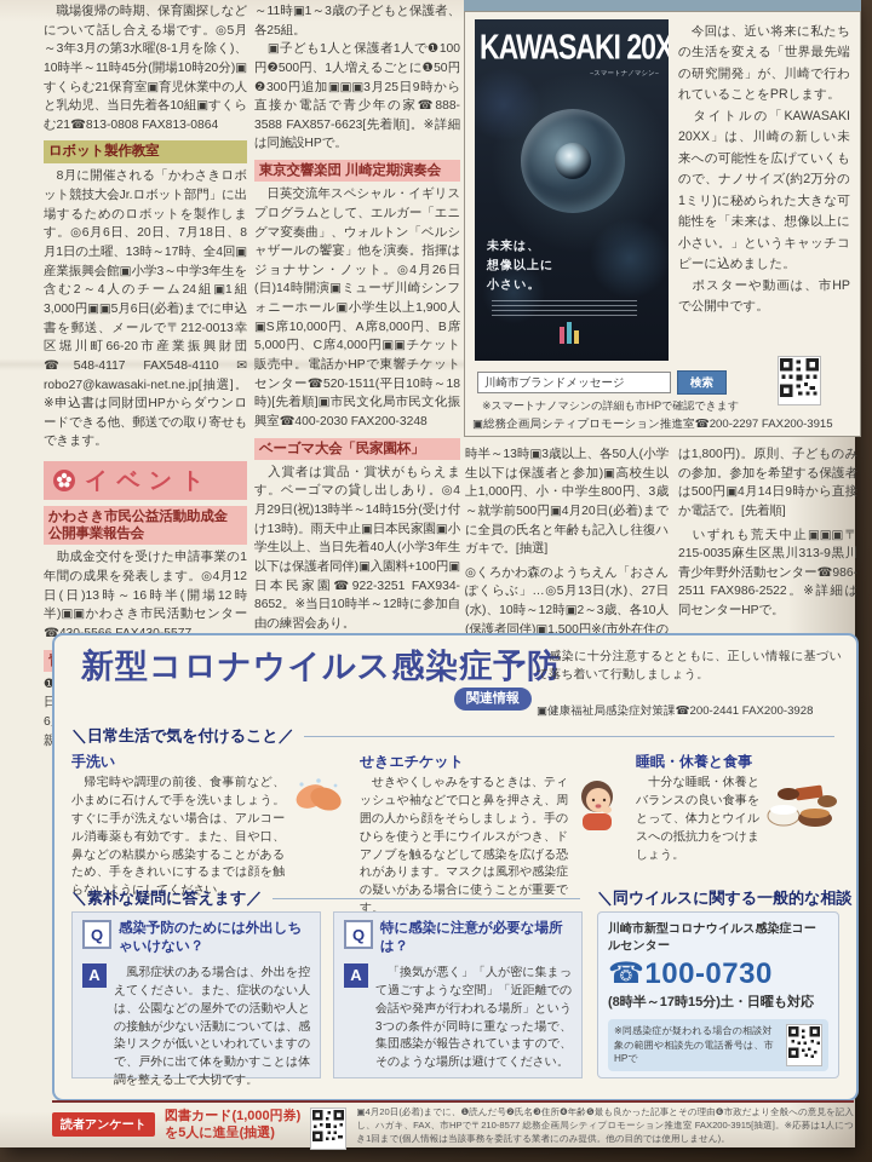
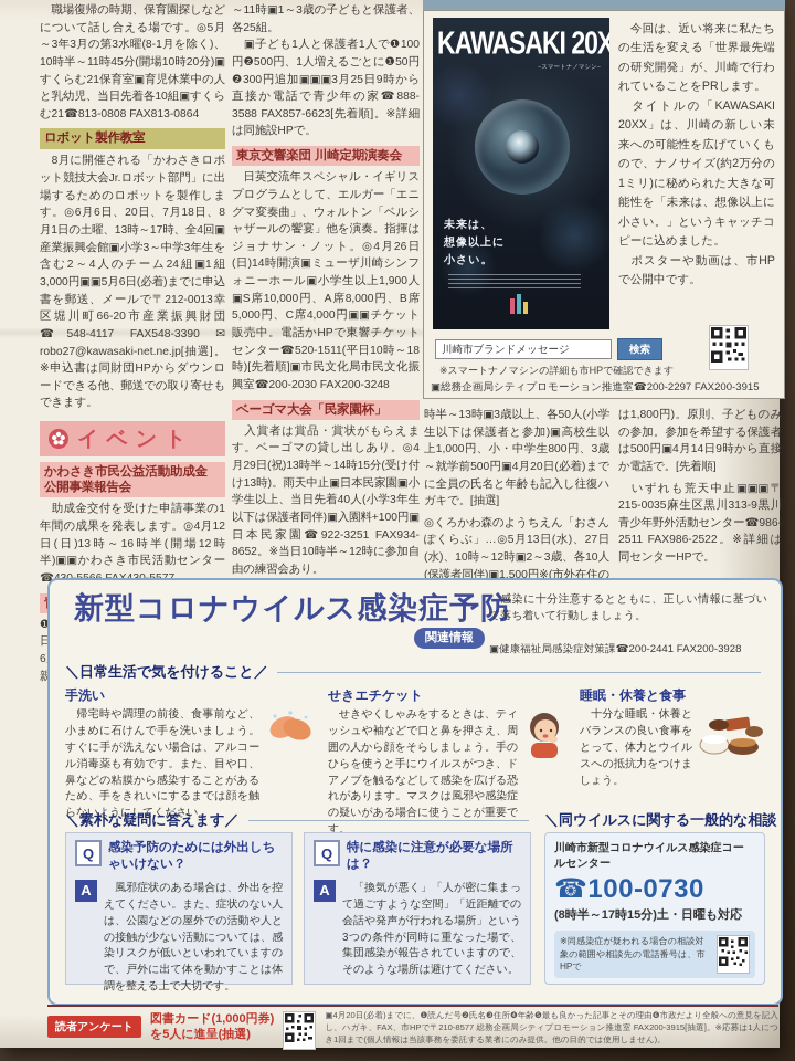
  職場復帰の時期、保育園探しなどについて話し合える場です。◎5月～3年3月の第3水曜(8-1月を除く)、10時半～11時45分(開場10時20分)▣すくらむ21保育室▣育児休業中の人と乳幼児、当日先着各10組▣すくらむ21☎813-0808 FAX813-0864
  ロボット製作教室
- 8月に開催される「かわさきロボット競技大会Jr.ロボット部門」に出場するためのロボットを製作します。◎6月6日、20日、7月18日、8月1日の土曜、13時～17時、全4回▣産業振興会館▣小学3～中学3年生を含む2～4人のチーム24組▣1組3,000円▣▣5月6日(必着)までに申込書を郵送、メールで〒212-0013幸区堀川町66-20市産業振興財団☎548-4117 FAX548-4110 ✉robo27@kawasaki-net.ne.jp[抽選]。※申込書は同財団HPからダウンロードできる他、郵送での取り寄せもできます。
+ 8月に開催される「かわさきロボット競技大会Jr.ロボット部門」に出場するためのロボットを製作します。◎6月6日、20日、7月18日、8月1日の土曜、13時～17時、全4回▣産業振興会館▣小学3～中学3年生を含む2～4人のチーム24組▣1組3,000円▣▣5月6日(必着)までに申込書を郵送、メールで〒212-0013幸区堀川町66-20市産業振興財団☎548-4117 FAX548-3390 ✉robo27@kawasaki-net.ne.jp[抽選]。※申込書は同財団HPからダウンロードできる他、郵送での取り寄せもできます。
  イベント
  かわさき市民公益活動助成金 公開事業報告会
  助成金交付を受けた申請事業の1年間の成果を発表します。◎4月12日(日)13時～16時半(開場12時半)▣▣かわさき市民活動センター☎
  ～11時▣1～3歳の子どもと保護者、各25組。
  ▣子ども1人と保護者1人で❶100円❷500円、1人増えるごとに❶50円❷300円追加▣▣▣3月25日9時から直接か電話で青少年の家☎888-3588 FAX857-6623[先着順]。※詳細は同施設HPで。
  東京交響楽団 川崎定期演奏会
- 日英交流年スペシャル・イギリスプログラムとして、エルガー「エニグマ変奏曲」、ウォルトン「ベルシャザールの饗宴」他を演奏。指揮はジョナサン・ノット。◎4月26日(日)14時開演▣ミューザ川崎シンフォニーホール▣小学生以上1,900人▣S席10,000円、A席8,000円、B席5,000円、C席4,000円▣▣チケット販売中。電話かHPで東響チケットセンター☎520-1511(平日10時～18時)[先着順]▣市民文化局市民文化振興室☎400-2030 FAX200-3248
+ 日英交流年スペシャル・イギリスプログラムとして、エルガー「エニグマ変奏曲」、ウォルトン「ベルシャザールの饗宴」他を演奏。指揮はジョナサン・ノット。◎4月26日(日)14時開演▣ミューザ川崎シンフォニーホール▣小学生以上1,900人▣S席10,000円、A席8,000円、B席5,000円、C席4,000円▣▣チケット販売中。電話かHPで東響チケットセンター☎520-1511(平日10時～18時)[先着順]▣市民文化局市民文化振興室☎200-2030 FAX200-3248
  ベーゴマ大会「民家園杯」
  入賞者は賞品・賞状がもらえます。ベーゴマの貸し出しあり。◎4月29日(祝)13時半～14時15分(受け付け13時)。雨天中止▣日本民家園▣小学生以上、当日先着40人(小学3年生以下は保護者同伴)▣入園料+100円▣日本民家園☎922-3251 FAX934-8652。※当日10時半～12時に参加自由の練習会あり。
  KAWASAKI 20X
  未来は、
  想像以上に
  小さい。
  今回は、近い将来に私たちの生活を変える「世界最先端の研究開発」が、川崎で行われていることをPRします。
  タイトルの「KAWASAKI 20XX」は、川崎の新しい未来への可能性を広げていくもので、ナノサイズ(約2万分の1ミリ)に秘められた大きな可能性を「未来は、想像以上に小さい。」というキャッチコピーに込めました。
  ポスターや動画は、市HPで公開中です。
  川崎市ブランドメッセージ
  検索
  ※スマートナノマシンの詳細も市HPで確認できます
  ▣総務企画局シティプロモーション推進室☎200-2297 FAX200-3915
  時半～13時▣3歳以上、各50人(小学生以下は保護者と参加)▣高校生以上1,000円、小・中学生800円、3歳～就学前500円▣4月20日(必着)までに全員の氏名と年齢も記入し往復ハガキで。[抽選]
  ◎くろかわ森のようちえん「おさんぽくらぶ」…◎5月13日(水)、27日(水)、10時～12時▣2～3歳、各10人(保護者同伴)▣1,500円※(市外在住の
  は1,800円)。原則、子どものみの参加。参加を希望する保護者は500円▣4月14日9時から直接か電話で。[先着順]
  いずれも荒天中止▣▣▣〒215-0035麻生区黒川313-9黒川青少年野外活動センター☎986-2511 FAX986-2522。※詳細は同センターHPで。
  新型コロナウイルス感染症予防
  関連情報
  感染に十分注意するとともに、正しい情報に基づいて落ち着いて行動しましょう。
  ▣健康福祉局感染症対策課☎200-2441 FAX200-3928
  ＼日常生活で気を付けること／
  手洗い
  帰宅時や調理の前後、食事前など、小まめに石けんで手を洗いましょう。すぐに手が洗えない場合は、アルコール消毒薬も有効です。また、目や口、鼻などの粘膜から感染することがあるため、手をきれいにするまでは顔を触らないようにしてください。
  せきエチケット
  せきやくしゃみをするときは、ティッシュや袖などで口と鼻を押さえ、周囲の人から顔をそらしましょう。手のひらを使うと手にウイルスがつき、ドアノブを触るなどして感染を広げる恐れがあります。マスクは風邪や感染症の疑いがある場合に使うことが重要です。
  睡眠・休養と食事
  十分な睡眠・休養とバランスの良い食事をとって、体力とウイルスへの抵抗力をつけましょう。
  ＼素朴な疑問に答えます／
  ＼同ウイルスに関する一般的な相談
  Q
  感染予防のためには外出しちゃいけない？
  A
  風邪症状のある場合は、外出を控えてください。また、症状のない人は、公園などの屋外での活動や人との接触が少ない活動については、感染リスクが低いといわれていますので、戸外に出て体を動かすことは体調を整える上で大切です。
  Q
  特に感染に注意が必要な場所は？
  A
  「換気が悪く」「人が密に集まって過ごすような空間」「近距離での会話や発声が行われる場所」という3つの条件が同時に重なった場で、集団感染が報告されていますので、そのような場所は避けてください。
  川崎市新型コロナウイルス感染症コールセンター
  ☎100-0730
  (8時半～17時15分)土・日曜も対応
  ※同感染症が疑われる場合の相談対象の範囲や相談先の電話番号は、市HPで
  読者アンケート
  図書カード(1,000円券)
  を5人に進呈(抽選)
  ▣4月20日(必着)までに、❶読んだ号❷氏名❸住所❹年齢❺最も良かった記事とその理由❻市政だより全般への意見を記入し、ハガキ、FAX、市HPで〒210-8577 総務企画局シティプロモーション推進室 FAX200-3915[抽選]。※応募は1人につき1回まで(個人情報は当該事務を委託する業者にのみ提供。他の目的では使用しません)。
